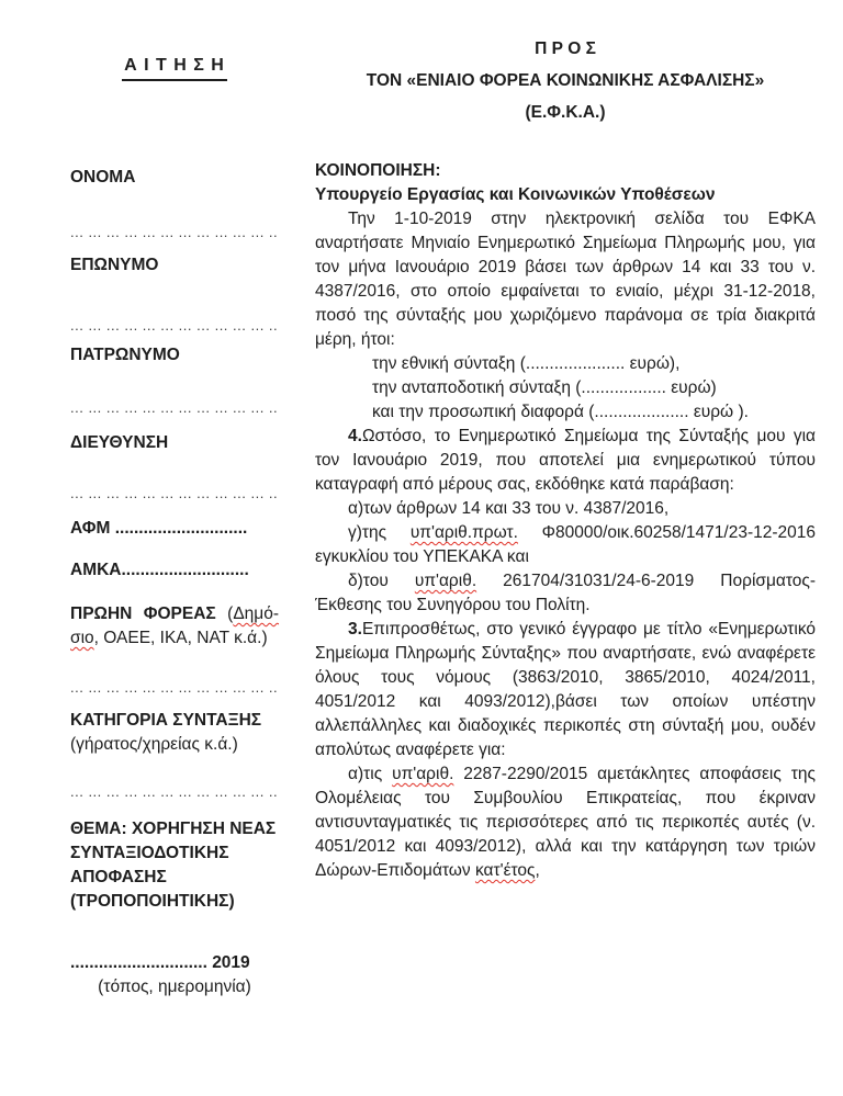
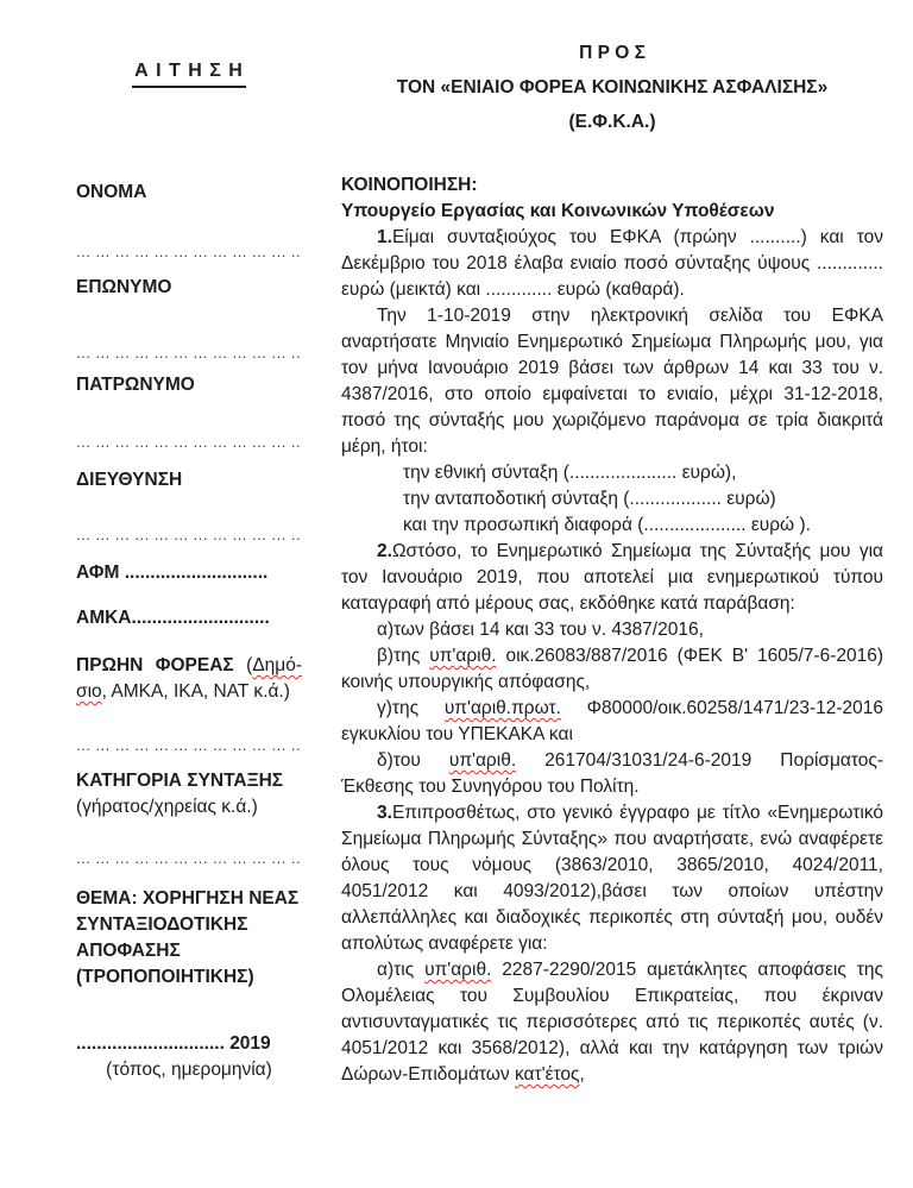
  Α Ι Τ Η Σ Η
  ΟΝΟΜΑ
  ... ... ... ... ... ... ... ... ... ... ... ..
  ΕΠΩΝΥΜΟ
  ... ... ... ... ... ... ... ... ... ... ... ..
  ΠΑΤΡΩΝΥΜΟ
  ... ... ... ... ... ... ... ... ... ... ... ..
  ΔΙΕΥΘΥΝΣΗ
  ... ... ... ... ... ... ... ... ... ... ... ..
  ΑΦΜ ............................
  ΑΜΚΑ...........................
- ΠΡΩΗΝ ΦΟΡΕΑΣ (Δημό-σιο, ΟΑΕΕ, ΙΚΑ, ΝΑΤ κ.ά.)
+ ΠΡΩΗΝ ΦΟΡΕΑΣ (Δημό-σιο, ΑΜΚΑ, ΙΚΑ, ΝΑΤ κ.ά.)
  ... ... ... ... ... ... ... ... ... ... ... ..
  ΚΑΤΗΓΟΡΙΑ ΣΥΝΤΑΞΗΣ
  (γήρατος/χηρείας κ.ά.)
  ... ... ... ... ... ... ... ... ... ... ... ..
  ΘΕΜΑ: ΧΟΡΗΓΗΣΗ ΝΕΑΣ ΣΥΝΤΑΞΙΟΔΟΤΙΚΗΣ ΑΠΟΦΑΣΗΣ (ΤΡΟΠΟΠΟΙΗΤΙΚΗΣ)
  ............................. 2019
  (τόπος, ημερομηνία)
  Π Ρ Ο Σ
  ΤΟΝ «ΕΝΙΑΙΟ ΦΟΡΕΑ ΚΟΙΝΩΝΙΚΗΣ ΑΣΦΑΛΙΣΗΣ»
  (Ε.Φ.Κ.Α.)
  ΚΟΙΝΟΠΟΙΗΣΗ:
  Υπουργείο Εργασίας και Κοινωνικών Υποθέσεων
+ 1.Είμαι συνταξιούχος του ΕΦΚΑ (πρώην ..........) και τον Δεκέμβριο του 2018 έλαβα ενιαίο ποσό σύνταξης ύψους ............. ευρώ (μεικτά) και ............. ευρώ (καθαρά).
  Την 1-10-2019 στην ηλεκτρονική σελίδα του ΕΦΚΑ αναρτήσατε Μηνιαίο Ενημερωτικό Σημείωμα Πληρωμής μου, για τον μήνα Ιανουάριο 2019 βάσει των άρθρων 14 και 33 του ν. 4387/2016, στο οποίο εμφαίνεται το ενιαίο, μέχρι 31-12-2018, ποσό της σύνταξής μου χωριζόμενο παράνομα σε τρία διακριτά μέρη, ήτοι:
  την εθνική σύνταξη (..................... ευρώ),
  την ανταποδοτική σύνταξη (.................. ευρώ)
  και την προσωπική διαφορά (.................... ευρώ ).
- 4.Ωστόσο, το Ενημερωτικό Σημείωμα της Σύνταξής μου για τον Ιανουάριο 2019, που αποτελεί μια ενημερωτικού τύπου καταγραφή από μέρους σας, εκδόθηκε κατά παράβαση:
+ 2.Ωστόσο, το Ενημερωτικό Σημείωμα της Σύνταξής μου για τον Ιανουάριο 2019, που αποτελεί μια ενημερωτικού τύπου καταγραφή από μέρους σας, εκδόθηκε κατά παράβαση:
- α)των άρθρων 14 και 33 του ν. 4387/2016,
+ α)των βάσει 14 και 33 του ν. 4387/2016,
+ β)της υπ'αριθ. οικ.26083/887/2016 (ΦΕΚ Β' 1605/7-6-2016) κοινής υπουργικής απόφασης,
  γ)της υπ'αριθ.πρωτ. Φ80000/οικ.60258/1471/23-12-2016 εγκυκλίου του ΥΠΕΚΑΚΑ και
  δ)του υπ'αριθ. 261704/31031/24-6-2019 Πορίσματος-Έκθεσης του Συνηγόρου του Πολίτη.
  3.Επιπροσθέτως, στο γενικό έγγραφο με τίτλο «Ενημερωτικό Σημείωμα Πληρωμής Σύνταξης» που αναρτήσατε, ενώ αναφέρετε όλους τους νόμους (3863/2010, 3865/2010, 4024/2011, 4051/2012 και 4093/2012),βάσει των οποίων υπέστην αλλεπάλληλες και διαδοχικές περικοπές στη σύνταξή μου, ουδέν απολύτως αναφέρετε για:
- α)τις υπ'αριθ. 2287-2290/2015 αμετάκλητες αποφάσεις της Ολομέλειας του Συμβουλίου Επικρατείας, που έκριναν αντισυνταγματικές τις περισσότερες από τις περικοπές αυτές (ν. 4051/2012 και 4093/2012), αλλά και την κατάργηση των τριών Δώρων-Επιδομάτων κατ'έτος,
+ α)τις υπ'αριθ. 2287-2290/2015 αμετάκλητες αποφάσεις της Ολομέλειας του Συμβουλίου Επικρατείας, που έκριναν αντισυνταγματικές τις περισσότερες από τις περικοπές αυτές (ν. 4051/2012 και 3568/2012), αλλά και την κατάργηση των τριών Δώρων-Επιδομάτων κατ'έτος,
